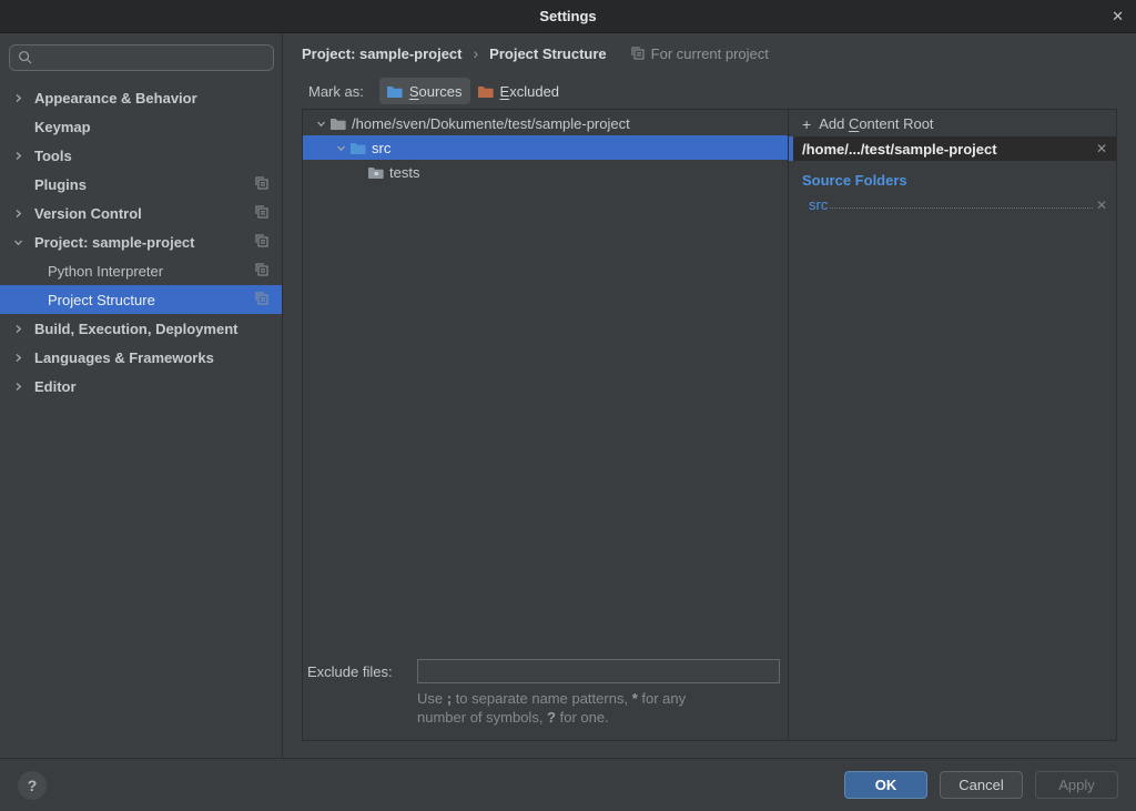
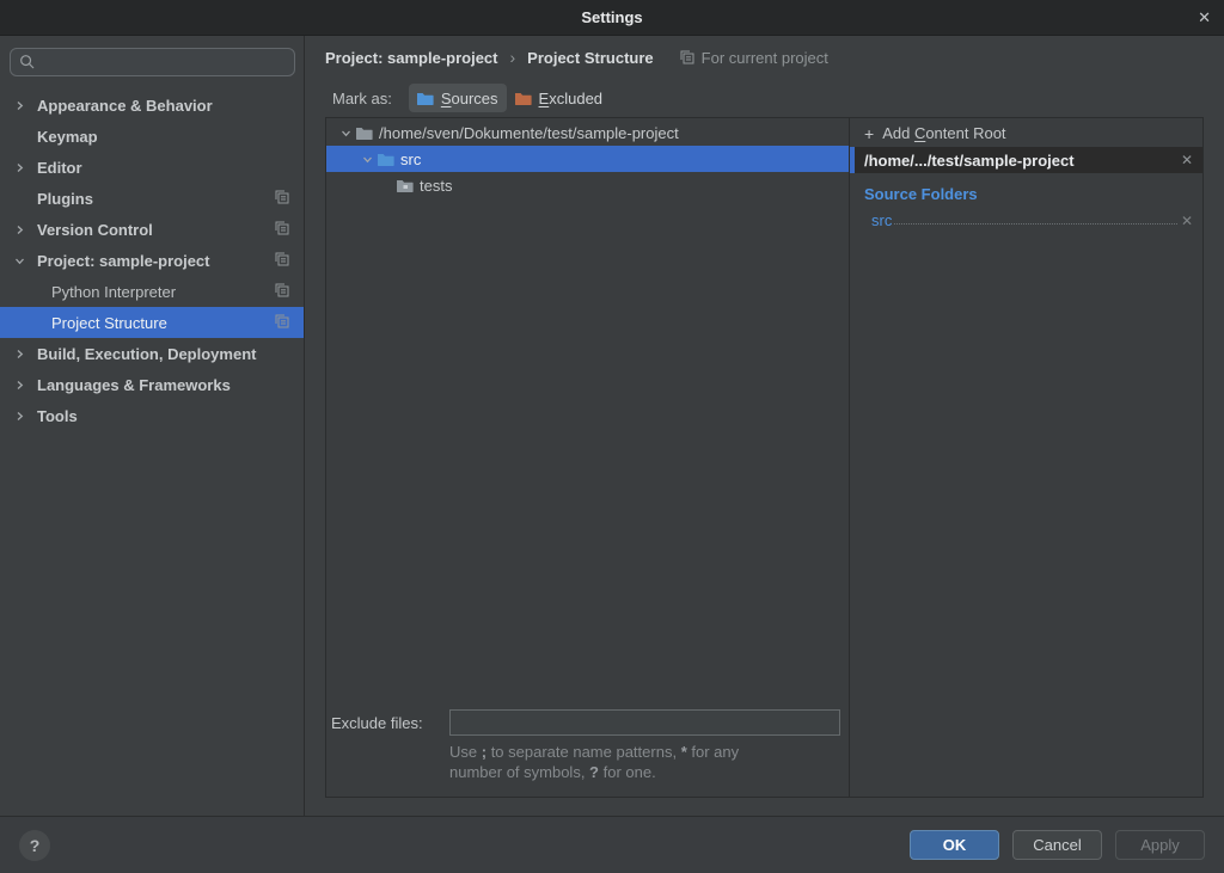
  Settings
  ✕
  Appearance & Behavior
  Keymap
- Tools
+ Editor
  Plugins
  Version Control
  Project: sample-project
  Python Interpreter
  Project Structure
  Build, Execution, Deployment
  Languages & Frameworks
- Editor
+ Tools
  Project: sample-project
  ›
  Project Structure
  For current project
  Mark as:
  Sources
  Excluded
  /home/sven/Dokumente/test/sample-project
  src
  tests
  Exclude files:
  Use ; to separate name patterns, * for any
  number of symbols, ? for one.
  +
  Add Content Root
  /home/.../test/sample-project
  ✕
  Source Folders
  src
  ✕
  ?
  OK
  Cancel
  Apply
